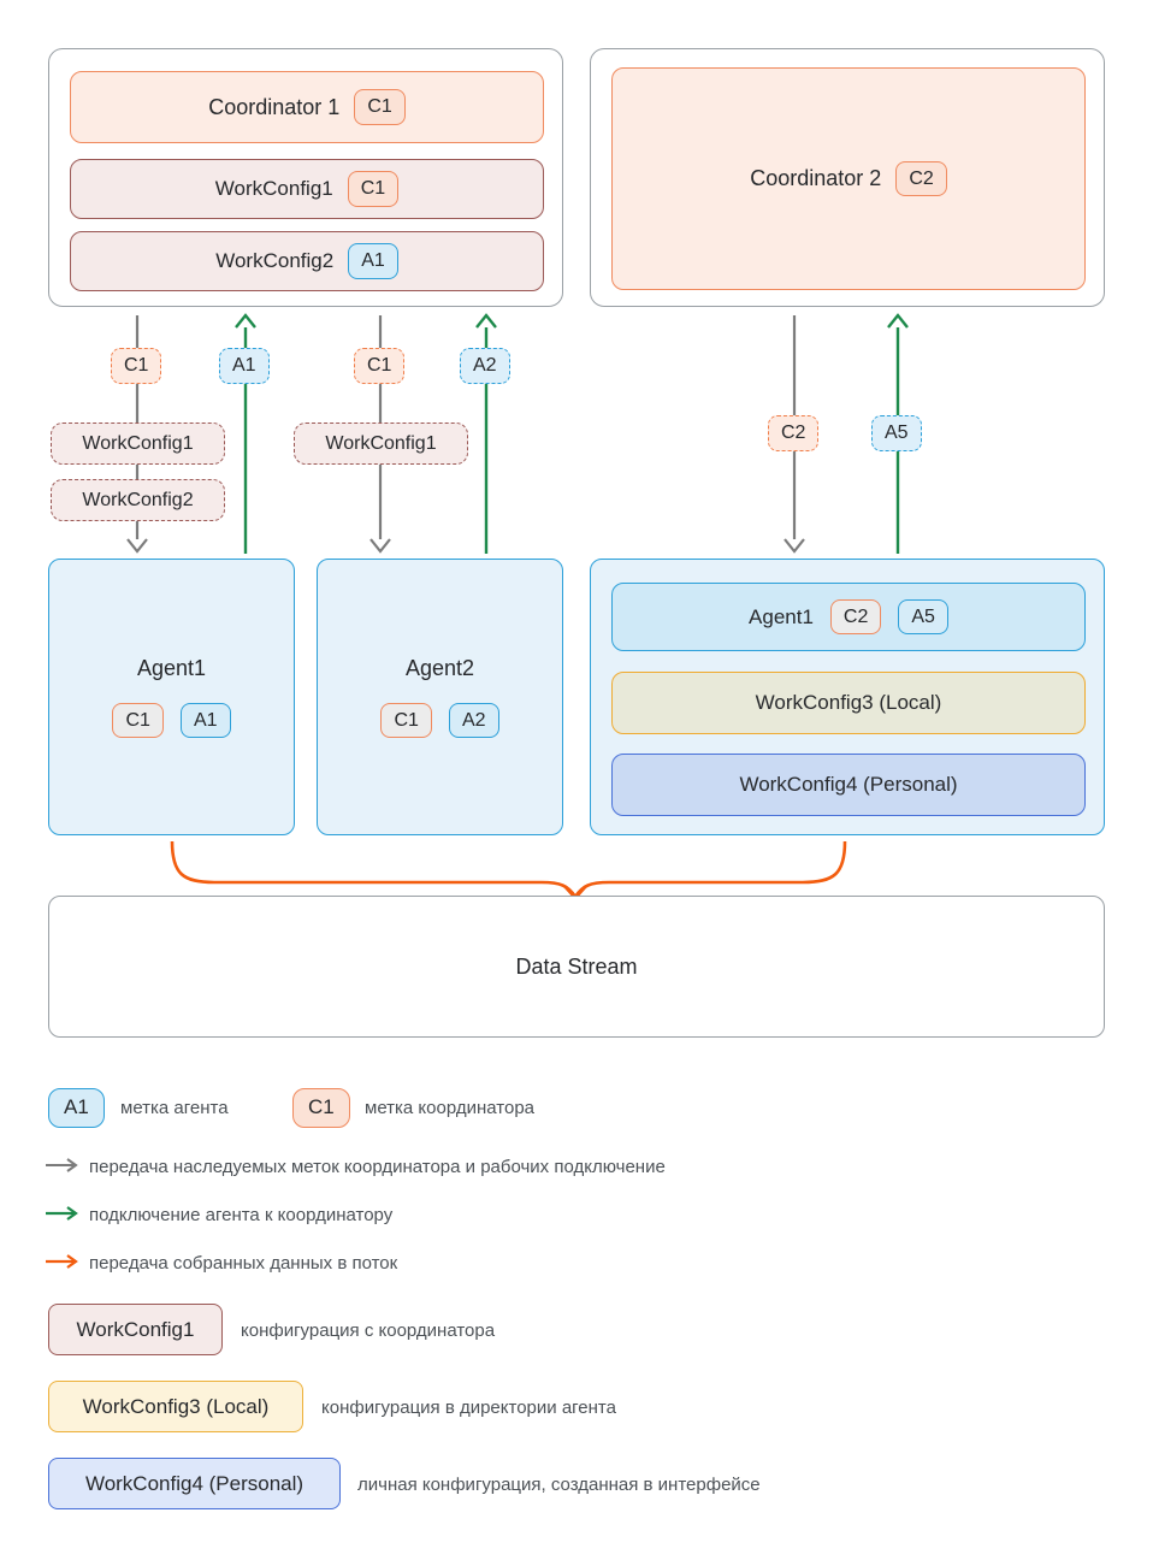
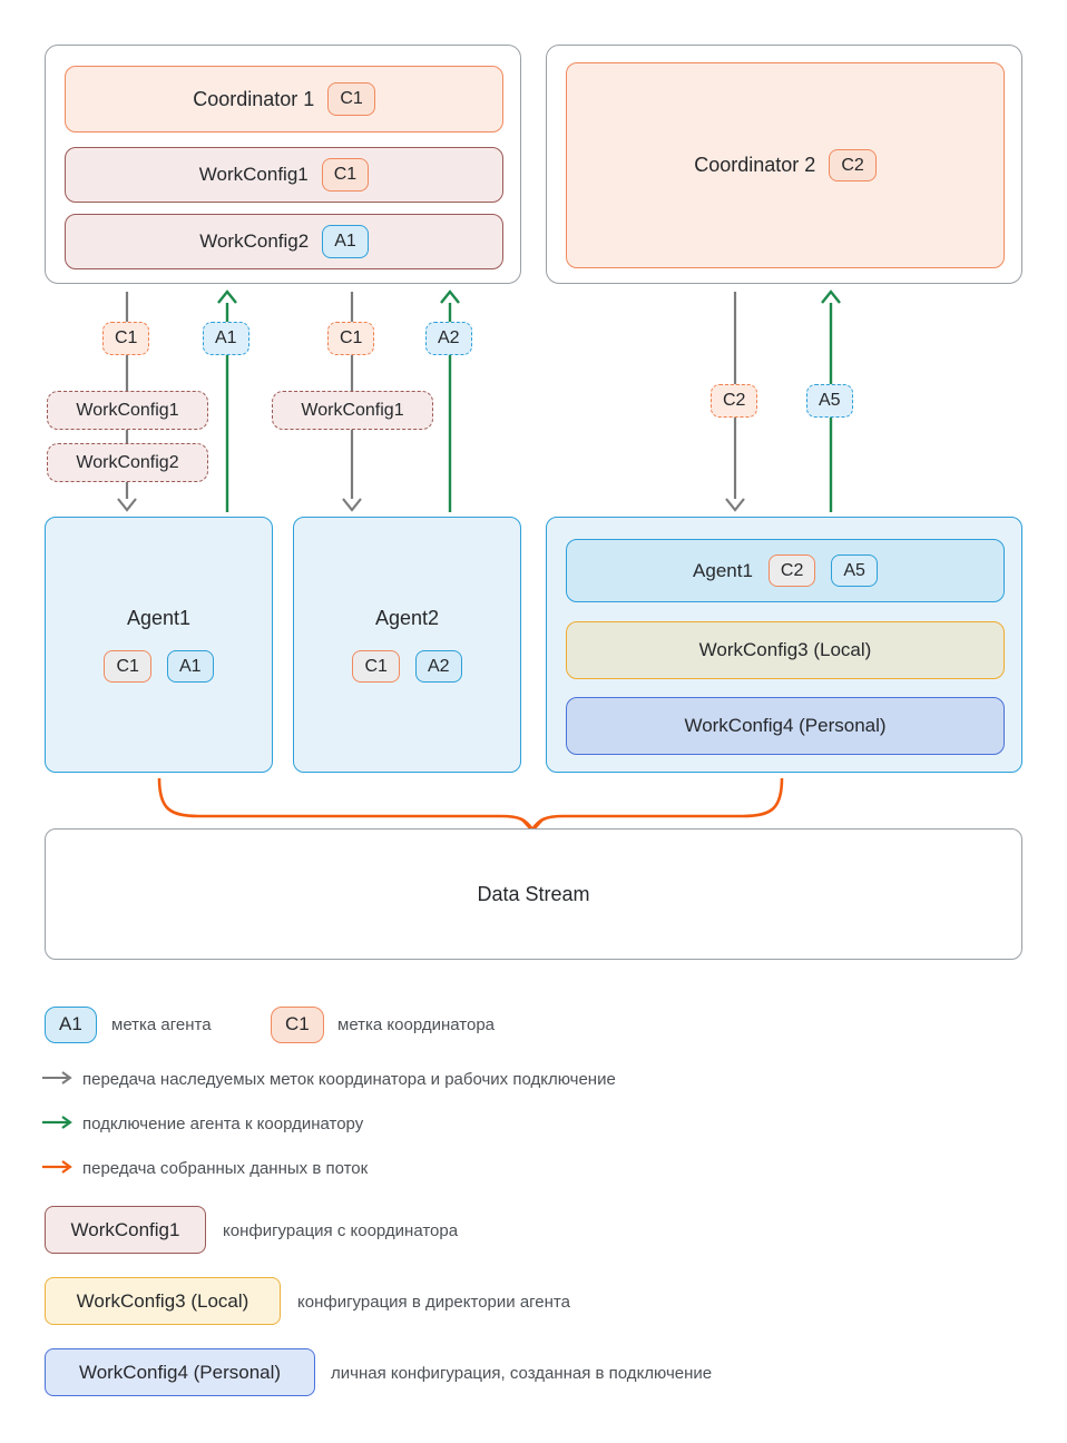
  Coordinator 1
  C1
  WorkConfig1
  C1
  WorkConfig2
  A1
  Coordinator 2
  C2
  C1
  A1
  C1
  A2
  C2
  A5
  WorkConfig1
  WorkConfig2
  WorkConfig1
  Agent1
  C1
  A1
  Agent2
  C1
  A2
  Agent1
  C2
  A5
  WorkConfig3 (Local)
  WorkConfig4 (Personal)
  Data Stream
  A1
  метка агента
  C1
  метка координатора
  передача наследуемых меток координатора и рабочих подключение
  подключение агента к координатору
  передача собранных данных в поток
  WorkConfig1
  конфигурация с координатора
  WorkConfig3 (Local)
  конфигурация в директории агента
  WorkConfig4 (Personal)
- личная конфигурация, созданная в интерфейсе
+ личная конфигурация, созданная в подключение
